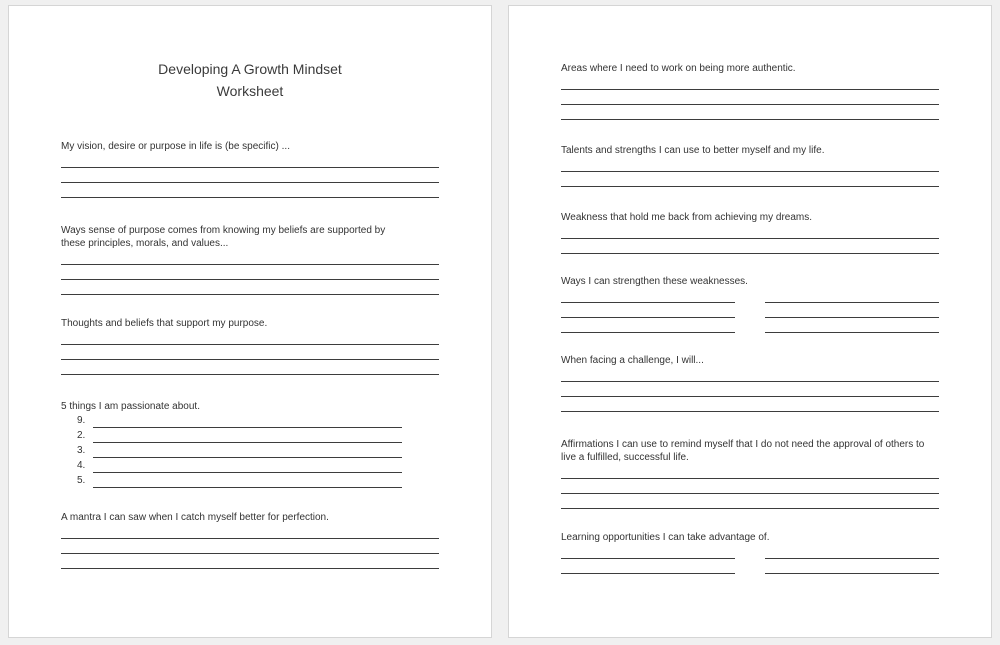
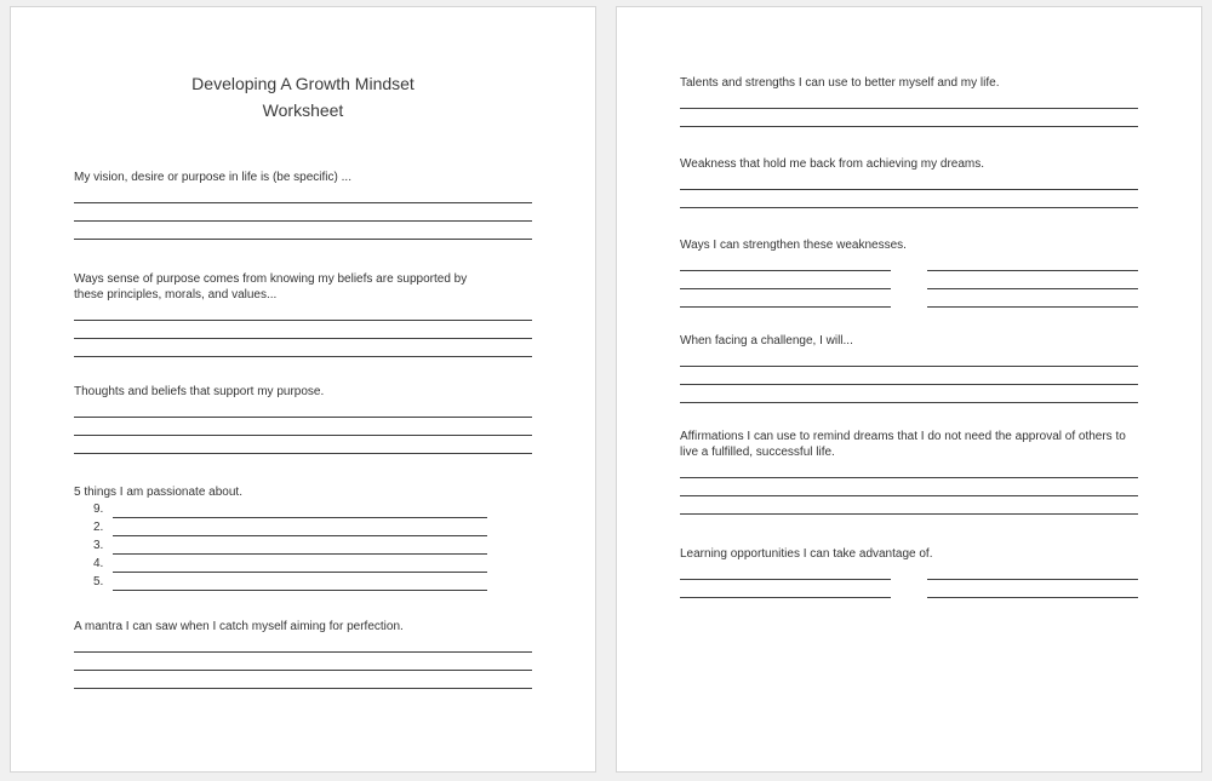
  Developing A Growth Mindset
  Worksheet
  My vision, desire or purpose in life is (be specific) ...
  Ways sense of purpose comes from knowing my beliefs are supported by these principles, morals, and values...
  Thoughts and beliefs that support my purpose.
  5 things I am passionate about.
  9.
  2.
  3.
  4.
  5.
- A mantra I can saw when I catch myself better for perfection.
+ A mantra I can saw when I catch myself aiming for perfection.
- Areas where I need to work on being more authentic.
  Talents and strengths I can use to better myself and my life.
  Weakness that hold me back from achieving my dreams.
  Ways I can strengthen these weaknesses.
  When facing a challenge, I will...
- Affirmations I can use to remind myself that I do not need the approval of others to live a fulfilled, successful life.
+ Affirmations I can use to remind dreams that I do not need the approval of others to live a fulfilled, successful life.
  Learning opportunities I can take advantage of.
